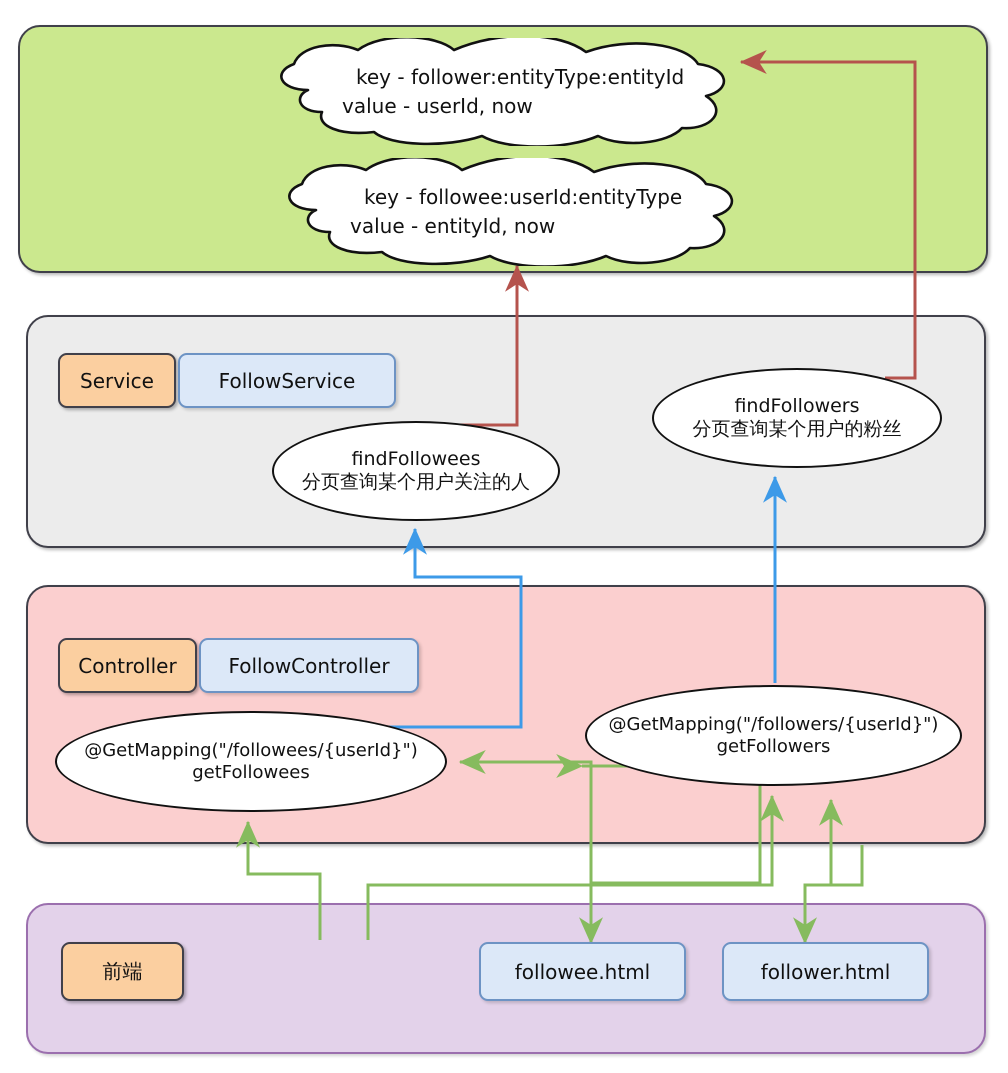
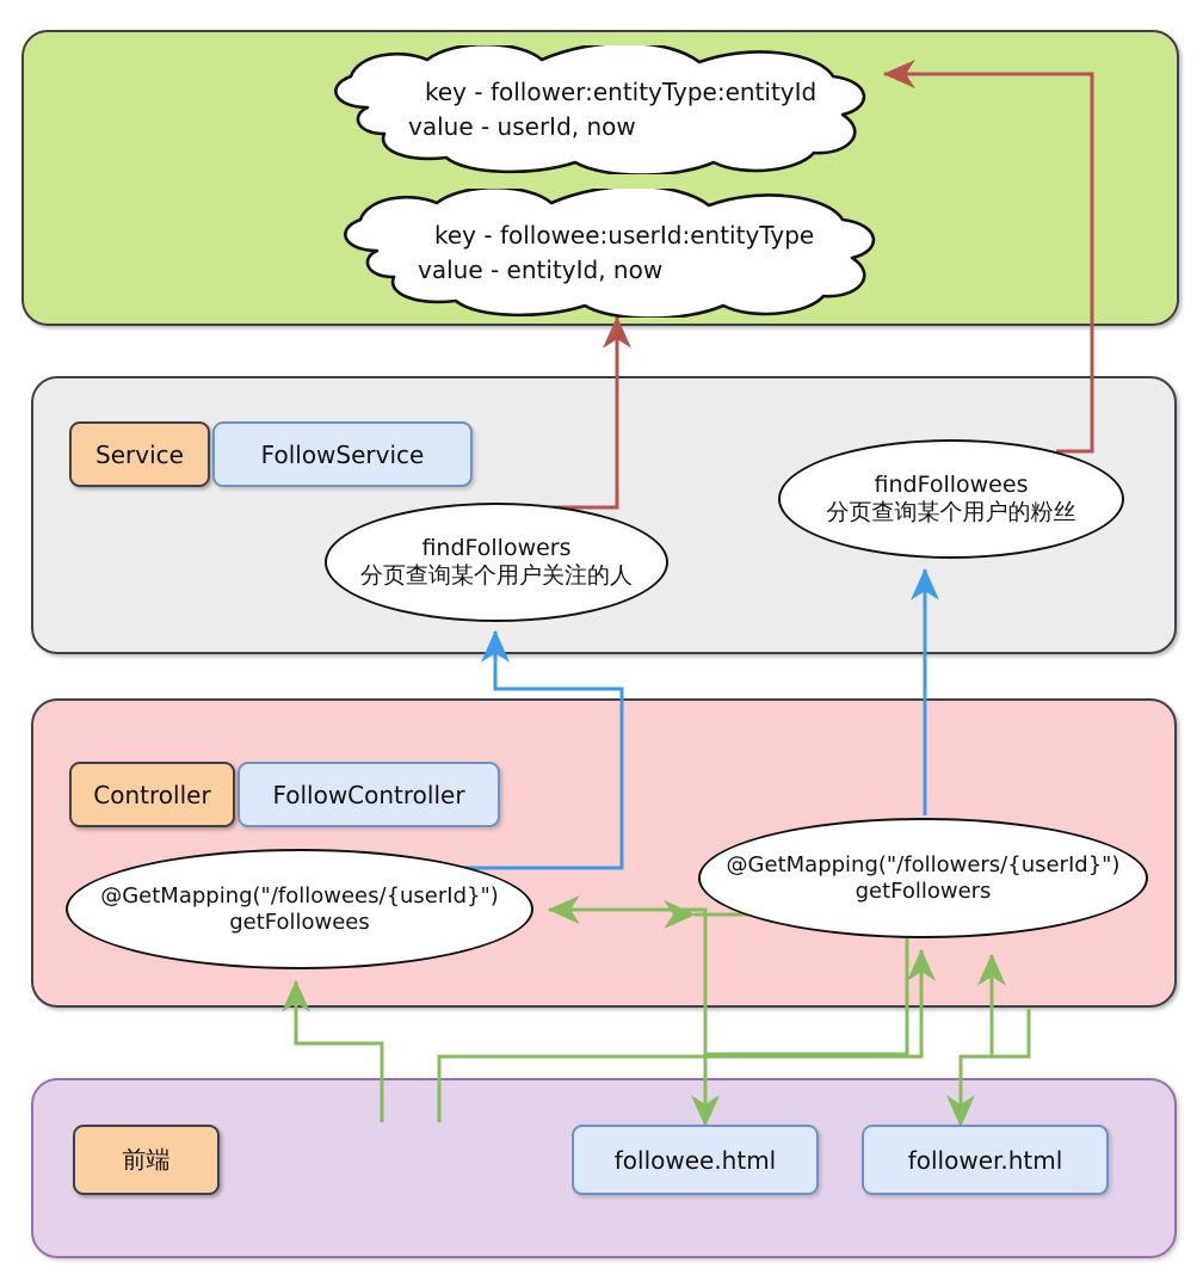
  key - follower:entityType:entityId
  value - userId, now
  key - followee:userId:entityType
  value - entityId, now
  Service
  FollowService
- findFollowees
+ findFollowers
  分页查询某个用户关注的人
- findFollowers
+ findFollowees
  分页查询某个用户的粉丝
  Controller
  FollowController
  @GetMapping("/followees/{userId}")
  getFollowees
  @GetMapping("/followers/{userId}")
  getFollowers
  前端
  followee.html
  follower.html
